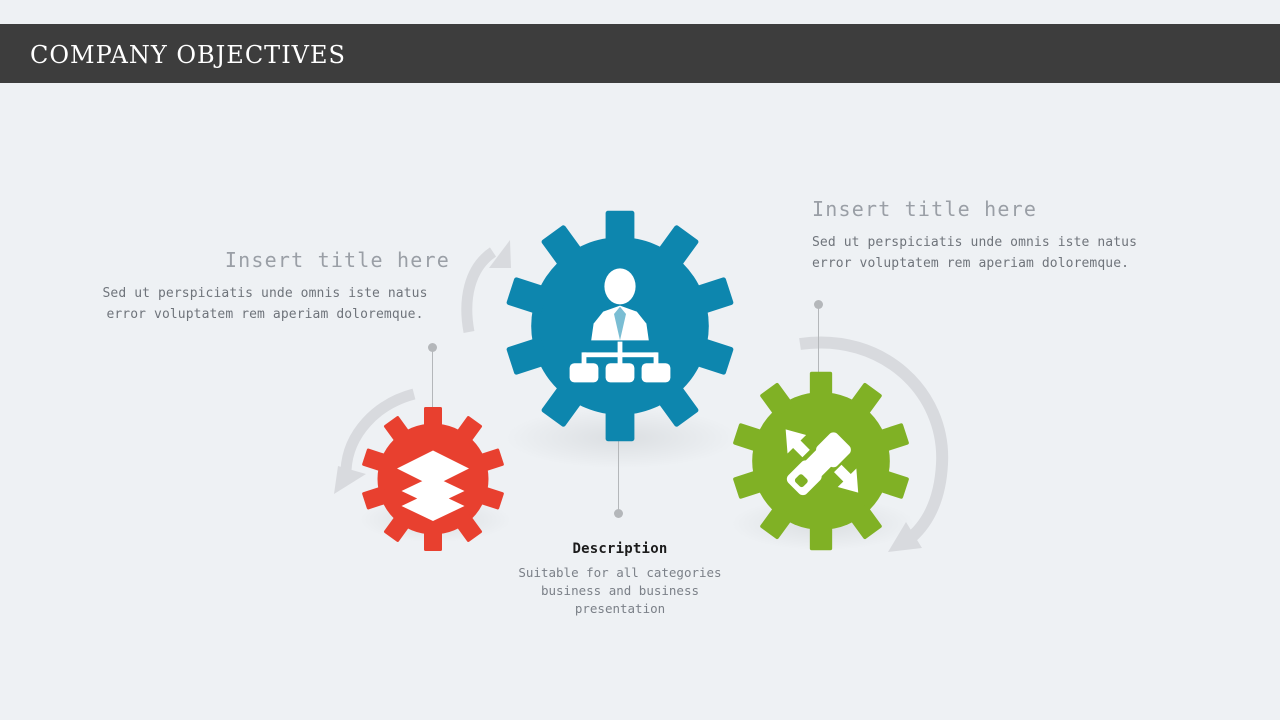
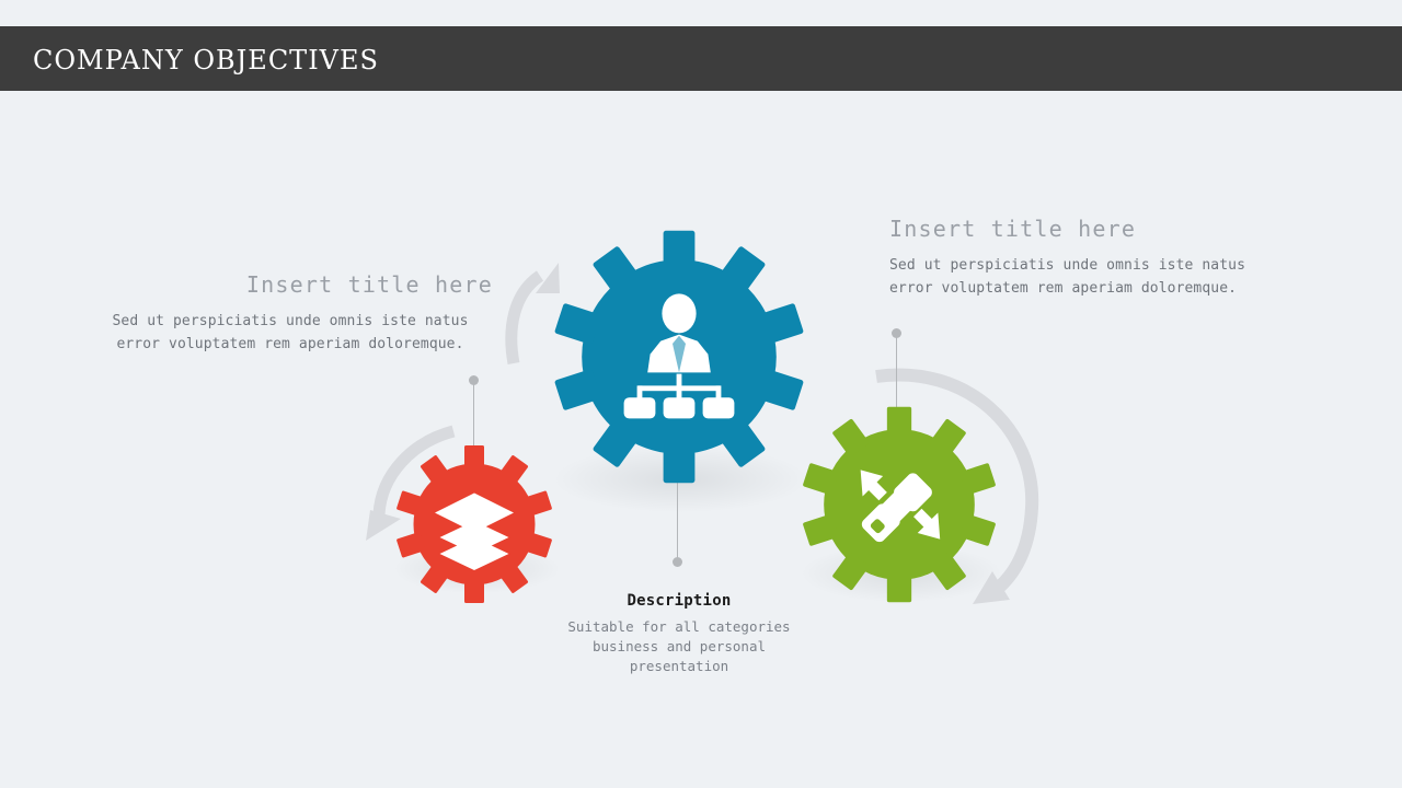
  COMPANY OBJECTIVES
  Insert title here
  Sed ut perspiciatis unde omnis iste natus error voluptatem rem aperiam doloremque.
  Insert title here
  Sed ut perspiciatis unde omnis iste natus error voluptatem rem aperiam doloremque.
  Description
- Suitable for all categories business and business presentation
+ Suitable for all categories business and personal presentation
